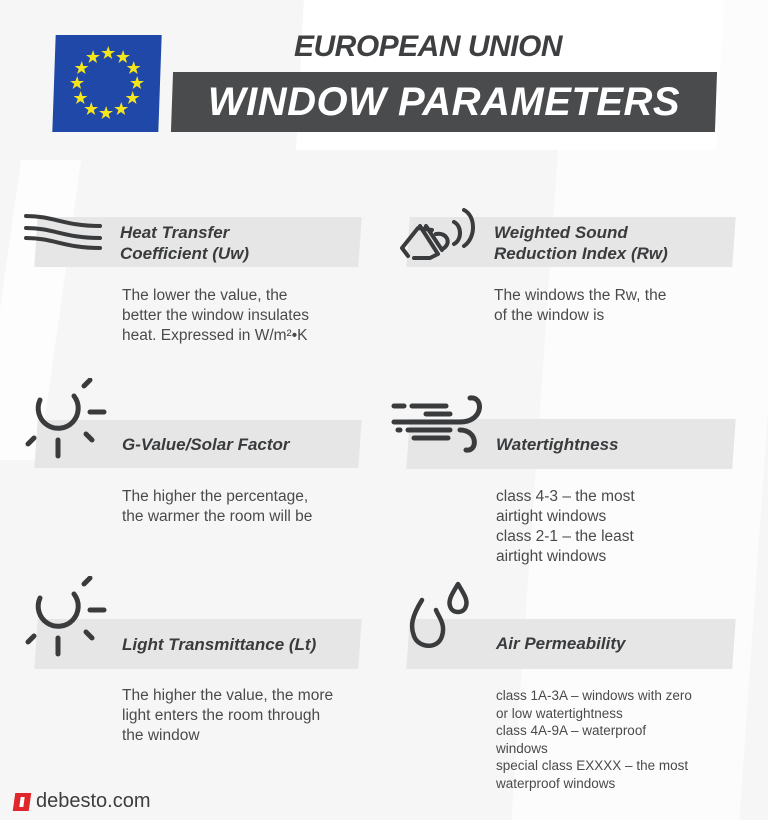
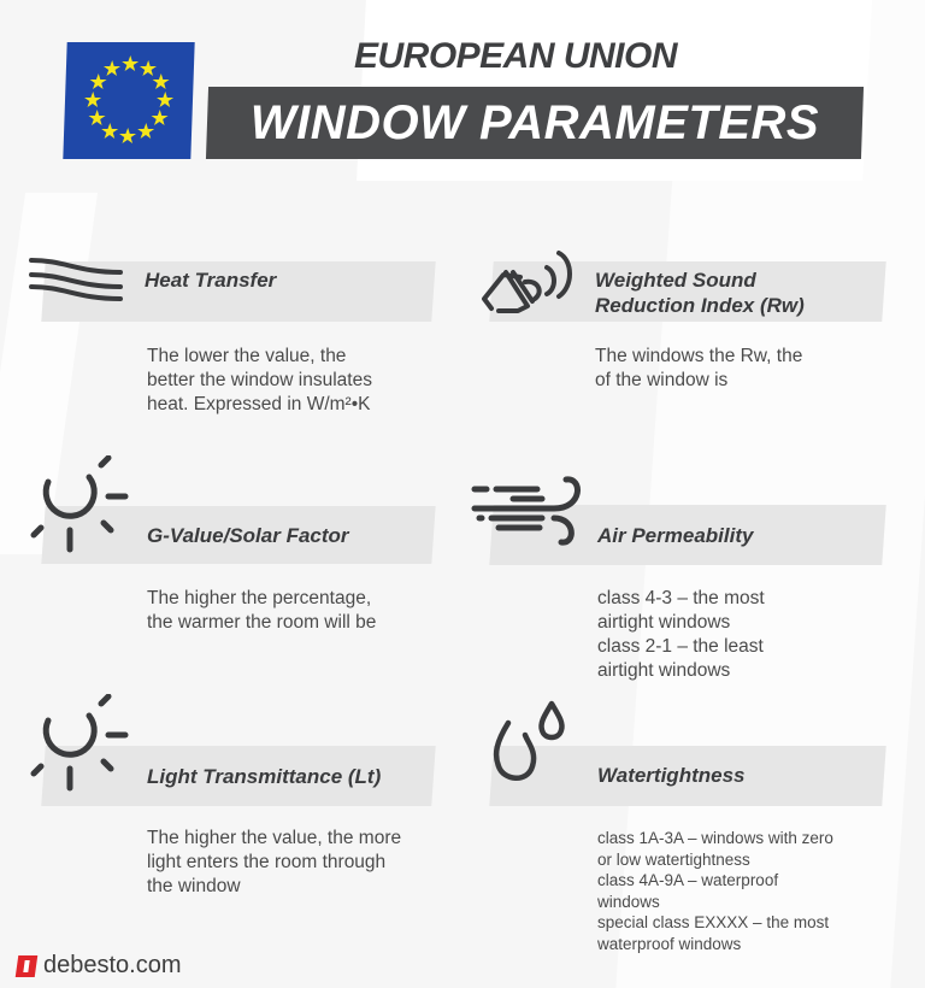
  EUROPEAN UNION
  WINDOW PARAMETERS
  Heat Transfer
- Coefficient (Uw)
  The lower the value, the
  better the window insulates
  heat. Expressed in W/m²•K
  Weighted Sound
  Reduction Index (Rw)
  The windows the Rw, the
  of the window is
  G-Value/Solar Factor
  The higher the percentage,
  the warmer the room will be
- Watertightness
+ Air Permeability
  class 4-3 – the most
  airtight windows
  class 2-1 – the least
  airtight windows
  Light Transmittance (Lt)
  The higher the value, the more
  light enters the room through
  the window
- Air Permeability
+ Watertightness
  class 1A-3A – windows with zero
  or low watertightness
  class 4A-9A – waterproof
  windows
  special class EXXXX – the most
  waterproof windows
  debesto.com
